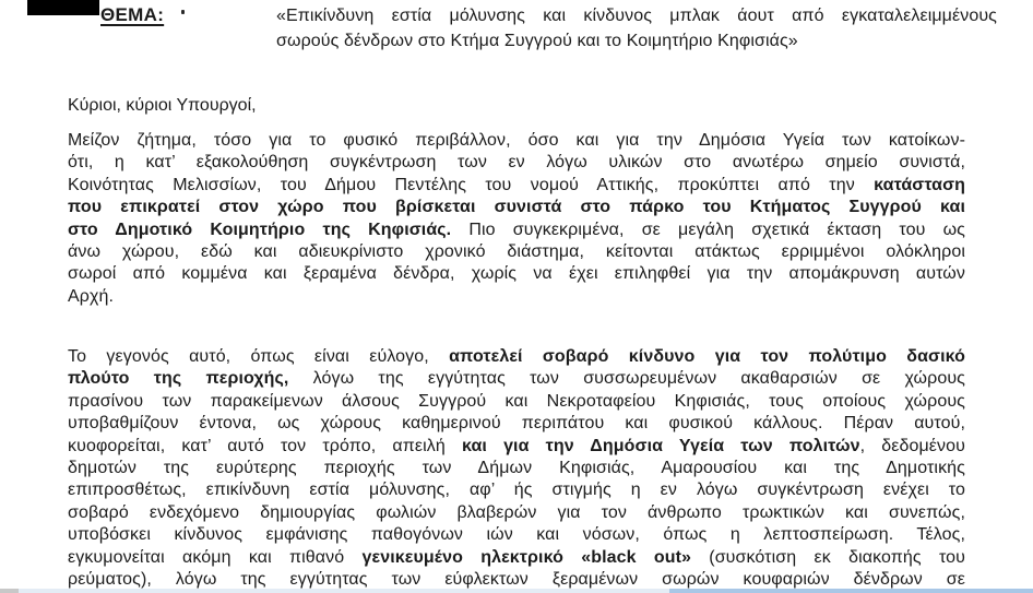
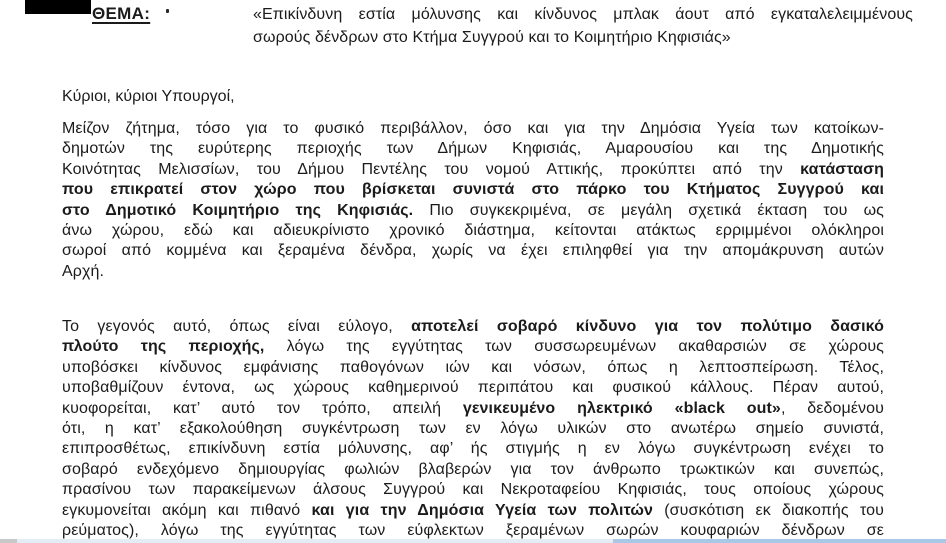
  ΘΕΜΑ:
  «Επικίνδυνη εστία μόλυνσης και κίνδυνος μπλακ άουτ από εγκαταλελειμμένους
  σωρούς δένδρων στο Κτήμα Συγγρού και το Κοιμητήριο Κηφισιάς»
  Κύριοι, κύριοι Υπουργοί,
  Μείζον ζήτημα, τόσο για το φυσικό περιβάλλον, όσο και για την Δημόσια Υγεία των κατοίκων-
- ότι, η κατ’ εξακολούθηση συγκέντρωση των εν λόγω υλικών στο ανωτέρω σημείο συνιστά,
+ δημοτών της ευρύτερης περιοχής των Δήμων Κηφισιάς, Αμαρουσίου και της Δημοτικής
  Κοινότητας Μελισσίων, του Δήμου Πεντέλης του νομού Αττικής, προκύπτει από την κατάσταση
  που επικρατεί στον χώρο που βρίσκεται συνιστά στο πάρκο του Κτήματος Συγγρού και
  στο Δημοτικό Κοιμητήριο της Κηφισιάς. Πιο συγκεκριμένα, σε μεγάλη σχετικά έκταση του ως
  άνω χώρου, εδώ και αδιευκρίνιστο χρονικό διάστημα, κείτονται ατάκτως ερριμμένοι ολόκληροι
  σωροί από κομμένα και ξεραμένα δένδρα, χωρίς να έχει επιληφθεί για την απομάκρυνση αυτών
  Αρχή.
  Το γεγονός αυτό, όπως είναι εύλογο, αποτελεί σοβαρό κίνδυνο για τον πολύτιμο δασικό
  πλούτο της περιοχής, λόγω της εγγύτητας των συσσωρευμένων ακαθαρσιών σε χώρους
- πρασίνου των παρακείμενων άλσους Συγγρού και Νεκροταφείου Κηφισιάς, τους οποίους χώρους
+ υποβόσκει κίνδυνος εμφάνισης παθογόνων ιών και νόσων, όπως η λεπτοσπείρωση. Τέλος,
  υποβαθμίζουν έντονα, ως χώρους καθημερινού περιπάτου και φυσικού κάλλους. Πέραν αυτού,
- κυοφορείται, κατ’ αυτό τον τρόπο, απειλή και για την Δημόσια Υγεία των πολιτών, δεδομένου
+ κυοφορείται, κατ’ αυτό τον τρόπο, απειλή γενικευμένο ηλεκτρικό «black out», δεδομένου
- δημοτών της ευρύτερης περιοχής των Δήμων Κηφισιάς, Αμαρουσίου και της Δημοτικής
+ ότι, η κατ’ εξακολούθηση συγκέντρωση των εν λόγω υλικών στο ανωτέρω σημείο συνιστά,
  επιπροσθέτως, επικίνδυνη εστία μόλυνσης, αφ’ ής στιγμής η εν λόγω συγκέντρωση ενέχει το
  σοβαρό ενδεχόμενο δημιουργίας φωλιών βλαβερών για τον άνθρωπο τρωκτικών και συνεπώς,
- υποβόσκει κίνδυνος εμφάνισης παθογόνων ιών και νόσων, όπως η λεπτοσπείρωση. Τέλος,
+ πρασίνου των παρακείμενων άλσους Συγγρού και Νεκροταφείου Κηφισιάς, τους οποίους χώρους
- εγκυμονείται ακόμη και πιθανό γενικευμένο ηλεκτρικό «black out» (συσκότιση εκ διακοπής του
+ εγκυμονείται ακόμη και πιθανό και για την Δημόσια Υγεία των πολιτών (συσκότιση εκ διακοπής του
  ρεύματος), λόγω της εγγύτητας των εύφλεκτων ξεραμένων σωρών κουφαριών δένδρων σε
